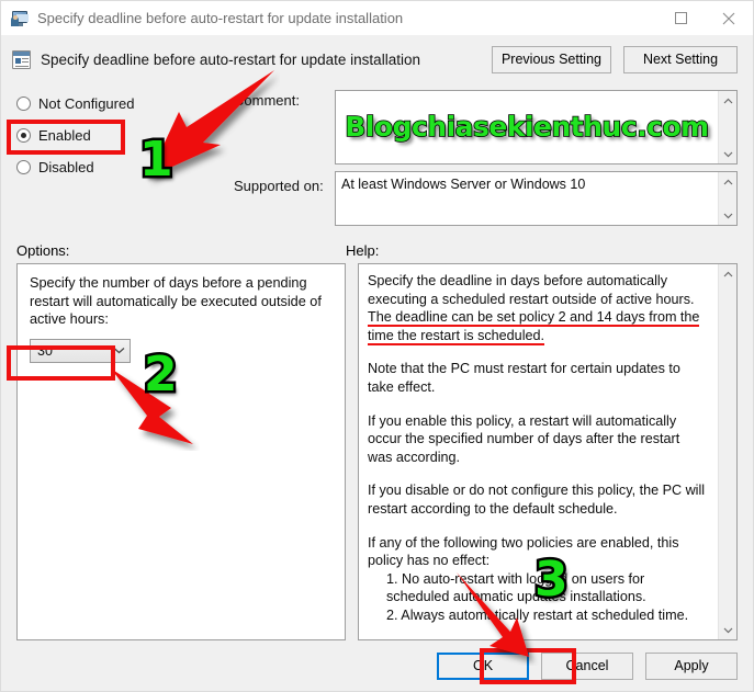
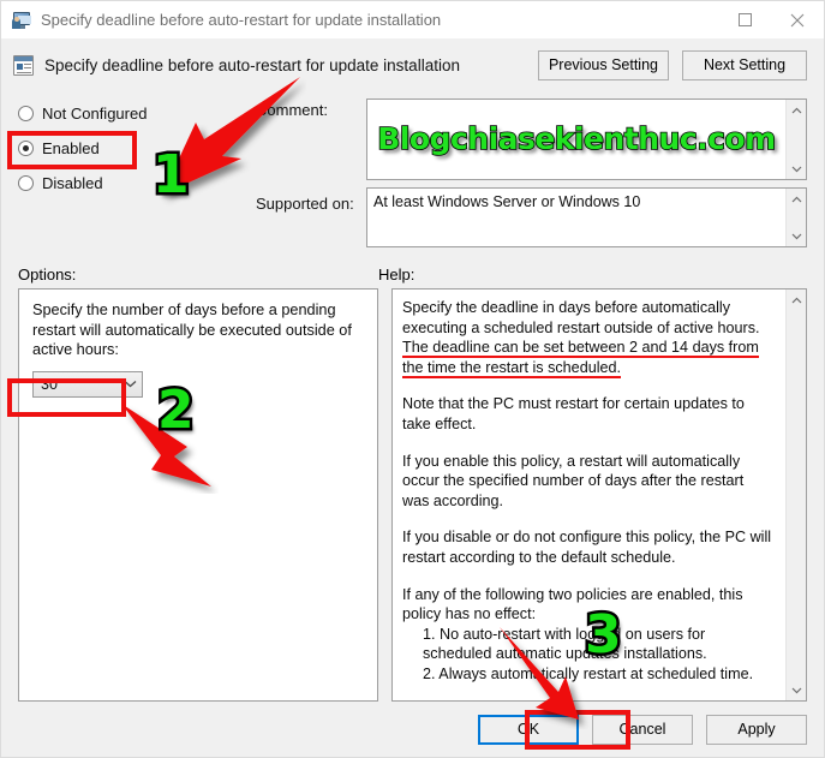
  Specify deadline before auto-restart for update installation
  Specify deadline before auto-restart for update installation
  Previous Setting
  Next Setting
  Not Configured
  Enabled
  Disabled
  omment:
  Supported on:
  Blogchiasekienthuc.com
  At least Windows Server or Windows 10
  Options:
  Help:
  Specify the number of days before a pending restart will automatically be executed outside of active hours:
  30
- Specify the deadline in days before automatically executing a scheduled restart outside of active hours. The deadline can be set policy 2 and 14 days from the time the restart is scheduled.
+ Specify the deadline in days before automatically executing a scheduled restart outside of active hours. The deadline can be set between 2 and 14 days from the time the restart is scheduled.
  Note that the PC must restart for certain updates to take effect.
  If you enable this policy, a restart will automatically occur the specified number of days after the restart was according.
  If you disable or do not configure this policy, the PC will restart according to the default schedule.
  If any of the following two policies are enabled, this policy has no effect:
  1. No auto-restart with logged on users for scheduled autmatic updates installations.
  2. Always automtically restart at scheduled time.
  OK
  Cancel
  Apply
  1
  2
  3
